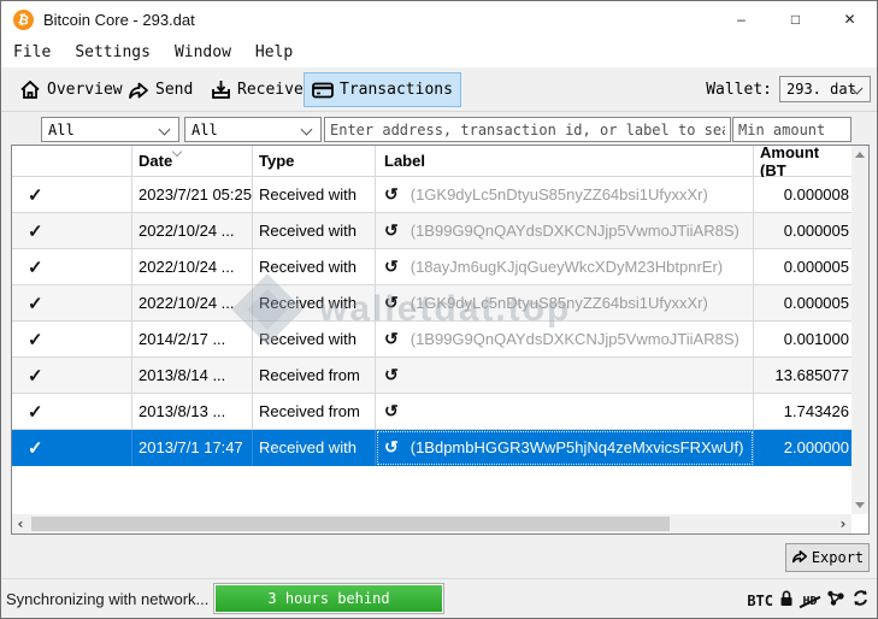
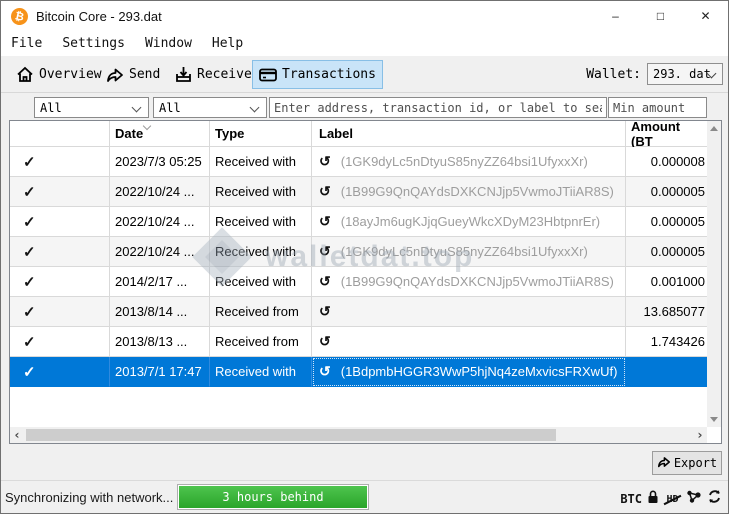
  Bitcoin Core - 293.dat
  –
  □
  ✕
  File
  Settings
  Window
  Help
  Overview
  Send
  Receive
  Transactions
  Wallet:
  293. dat
  All
  All
  Enter address, transaction id, or label to se
  Min amount
  Date
  Type
  Label
  Amount (BT
  ✓
- 2023/7/21 05:25
+ 2023/7/3 05:25
  Received with
  ↺
  (1GK9dyLc5nDtyuS85nyZZ64bsi1UfyxxXr)
  0.000008
  ✓
  2022/10/24 ...
  Received with
  ↺
  (1B99G9QnQAYdsDXKCNJjp5VwmoJTiiAR8S)
  0.000005
  ✓
  2022/10/24 ...
  Received with
  ↺
  (18ayJm6ugKJjqGueyWkcXDyM23HbtpnrEr)
  0.000005
  ✓
  2022/10/24 ...
  Received with
  ↺
  (1GK9dyLc5nDtyuS85nyZZ64bsi1UfyxxXr)
  0.000005
  ✓
  2014/2/17 ...
  Received with
  ↺
  (1B99G9QnQAYdsDXKCNJjp5VwmoJTiiAR8S)
  0.001000
  ✓
  2013/8/14 ...
  Received from
  ↺
  13.685077
  ✓
  2013/8/13 ...
  Received from
  ↺
  1.743426
  ✓
  2013/7/1 17:47
  Received with
  ↺
  (1BdpmbHGGR3WwP5hjNq4zeMxvicsFRXwUf)
- 2.000000
  walletdat.top
  ‹
  ›
  Export
  Synchronizing with network...
  3 hours behind
  BTC
  HD
